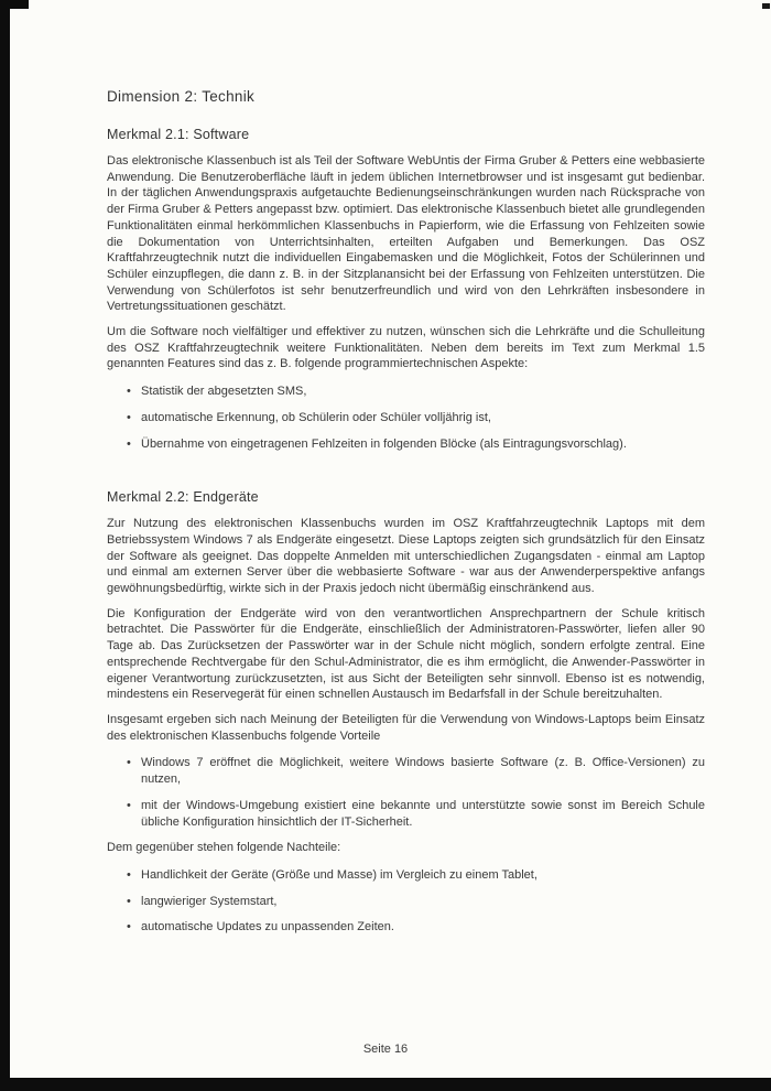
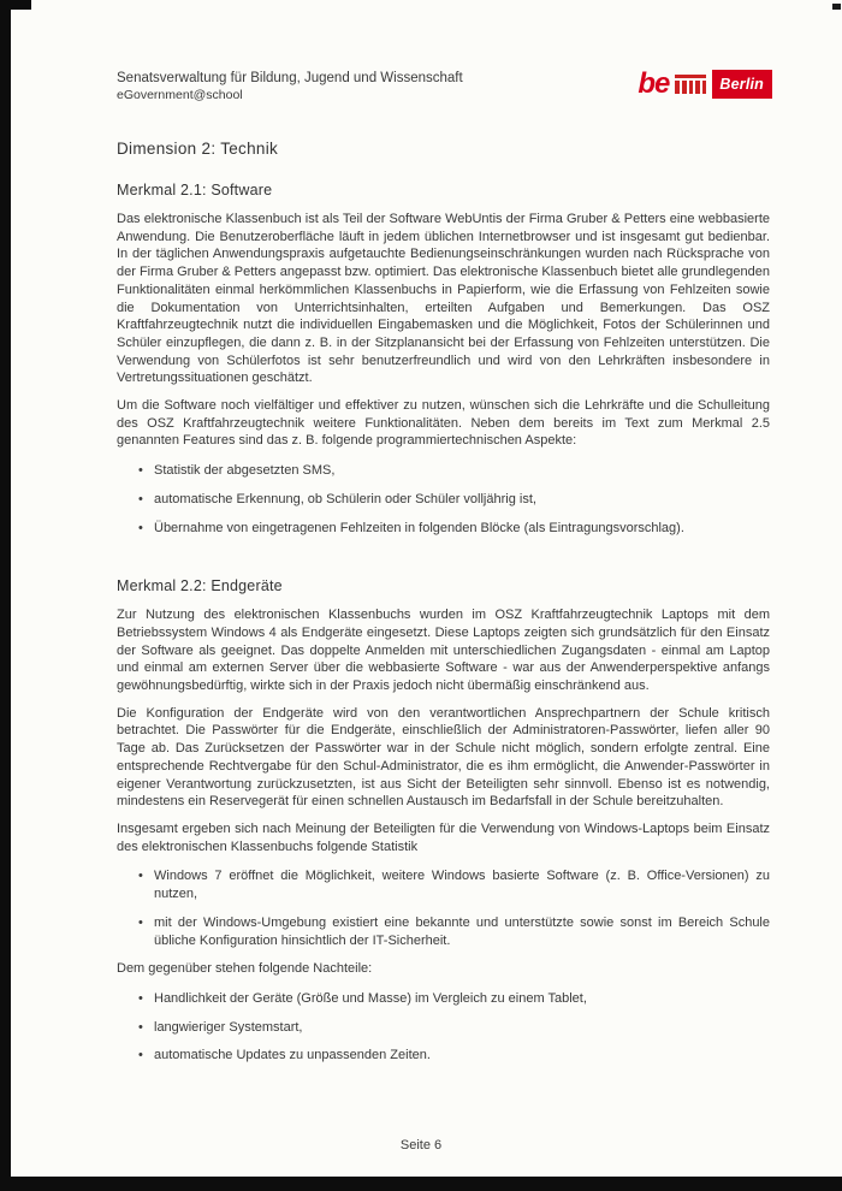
+ Senatsverwaltung für Bildung, Jugend und Wissenschaft
+ eGovernment@school
+ be
+ Berlin
  Dimension 2: Technik
  Merkmal 2.1: Software
  Das elektronische Klassenbuch ist als Teil der Software WebUntis der Firma Gruber & Petters eine webbasierte Anwendung. Die Benutzeroberfläche läuft in jedem üblichen Internetbrowser und ist insgesamt gut bedienbar. In der täglichen Anwendungspraxis aufgetauchte Bedienungseinschränkungen wurden nach Rücksprache von der Firma Gruber & Petters angepasst bzw. optimiert. Das elektronische Klassenbuch bietet alle grundlegenden Funktionalitäten einmal herkömmlichen Klassenbuchs in Papierform, wie die Erfassung von Fehlzeiten sowie die Dokumentation von Unterrichtsinhalten, erteilten Aufgaben und Bemerkungen. Das OSZ Kraftfahrzeugtechnik nutzt die individuellen Eingabemasken und die Möglichkeit, Fotos der Schülerinnen und Schüler einzupflegen, die dann z. B. in der Sitzplanansicht bei der Erfassung von Fehlzeiten unterstützen. Die Verwendung von Schülerfotos ist sehr benutzerfreundlich und wird von den Lehrkräften insbesondere in Vertretungssituationen geschätzt.
- Um die Software noch vielfältiger und effektiver zu nutzen, wünschen sich die Lehrkräfte und die Schulleitung des OSZ Kraftfahrzeugtechnik weitere Funktionalitäten. Neben dem bereits im Text zum Merkmal 1.5 genannten Features sind das z. B. folgende programmiertechnischen Aspekte:
+ Um die Software noch vielfältiger und effektiver zu nutzen, wünschen sich die Lehrkräfte und die Schulleitung des OSZ Kraftfahrzeugtechnik weitere Funktionalitäten. Neben dem bereits im Text zum Merkmal 2.5 genannten Features sind das z. B. folgende programmiertechnischen Aspekte:
  Statistik der abgesetzten SMS,
  automatische Erkennung, ob Schülerin oder Schüler volljährig ist,
  Übernahme von eingetragenen Fehlzeiten in folgenden Blöcke (als Eintragungsvorschlag).
  Merkmal 2.2: Endgeräte
- Zur Nutzung des elektronischen Klassenbuchs wurden im OSZ Kraftfahrzeugtechnik Laptops mit dem Betriebssystem Windows 7 als Endgeräte eingesetzt. Diese Laptops zeigten sich grundsätzlich für den Einsatz der Software als geeignet. Das doppelte Anmelden mit unterschiedlichen Zugangsdaten - einmal am Laptop und einmal am externen Server über die webbasierte Software - war aus der Anwenderperspektive anfangs gewöhnungsbedürftig, wirkte sich in der Praxis jedoch nicht übermäßig einschränkend aus.
+ Zur Nutzung des elektronischen Klassenbuchs wurden im OSZ Kraftfahrzeugtechnik Laptops mit dem Betriebssystem Windows 4 als Endgeräte eingesetzt. Diese Laptops zeigten sich grundsätzlich für den Einsatz der Software als geeignet. Das doppelte Anmelden mit unterschiedlichen Zugangsdaten - einmal am Laptop und einmal am externen Server über die webbasierte Software - war aus der Anwenderperspektive anfangs gewöhnungsbedürftig, wirkte sich in der Praxis jedoch nicht übermäßig einschränkend aus.
  Die Konfiguration der Endgeräte wird von den verantwortlichen Ansprechpartnern der Schule kritisch betrachtet. Die Passwörter für die Endgeräte, einschließlich der Administratoren-Passwörter, liefen aller 90 Tage ab. Das Zurücksetzen der Passwörter war in der Schule nicht möglich, sondern erfolgte zentral. Eine entsprechende Rechtvergabe für den Schul-Administrator, die es ihm ermöglicht, die Anwender-Passwörter in eigener Verantwortung zurückzusetzten, ist aus Sicht der Beteiligten sehr sinnvoll. Ebenso ist es notwendig, mindestens ein Reservegerät für einen schnellen Austausch im Bedarfsfall in der Schule bereitzuhalten.
- Insgesamt ergeben sich nach Meinung der Beteiligten für die Verwendung von Windows-Laptops beim Einsatz des elektronischen Klassenbuchs folgende Vorteile
+ Insgesamt ergeben sich nach Meinung der Beteiligten für die Verwendung von Windows-Laptops beim Einsatz des elektronischen Klassenbuchs folgende Statistik
  Windows 7 eröffnet die Möglichkeit, weitere Windows basierte Software (z. B. Office-Versionen) zu nutzen,
  mit der Windows-Umgebung existiert eine bekannte und unterstützte sowie sonst im Bereich Schule übliche Konfiguration hinsichtlich der IT-Sicherheit.
  Dem gegenüber stehen folgende Nachteile:
  Handlichkeit der Geräte (Größe und Masse) im Vergleich zu einem Tablet,
  langwieriger Systemstart,
  automatische Updates zu unpassenden Zeiten.
- Seite 16
+ Seite 6
